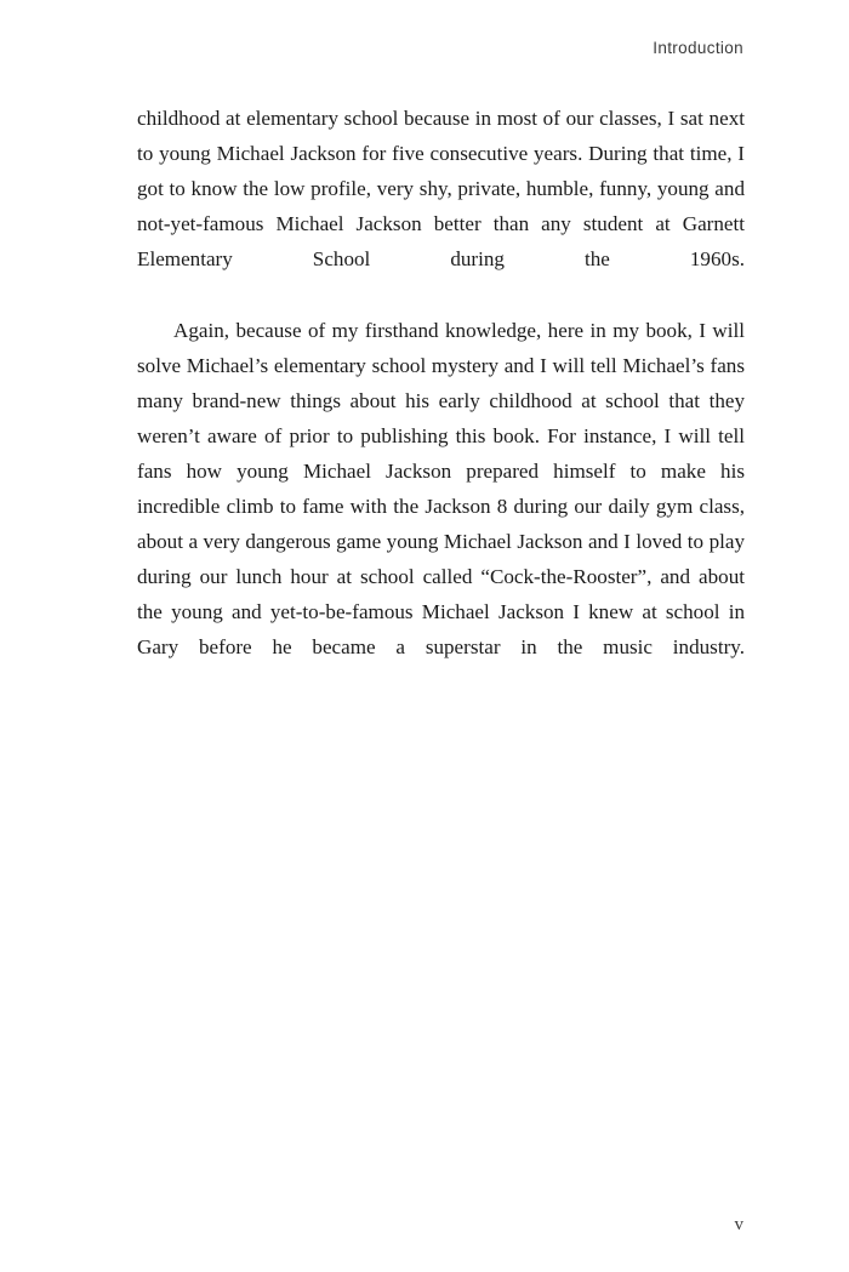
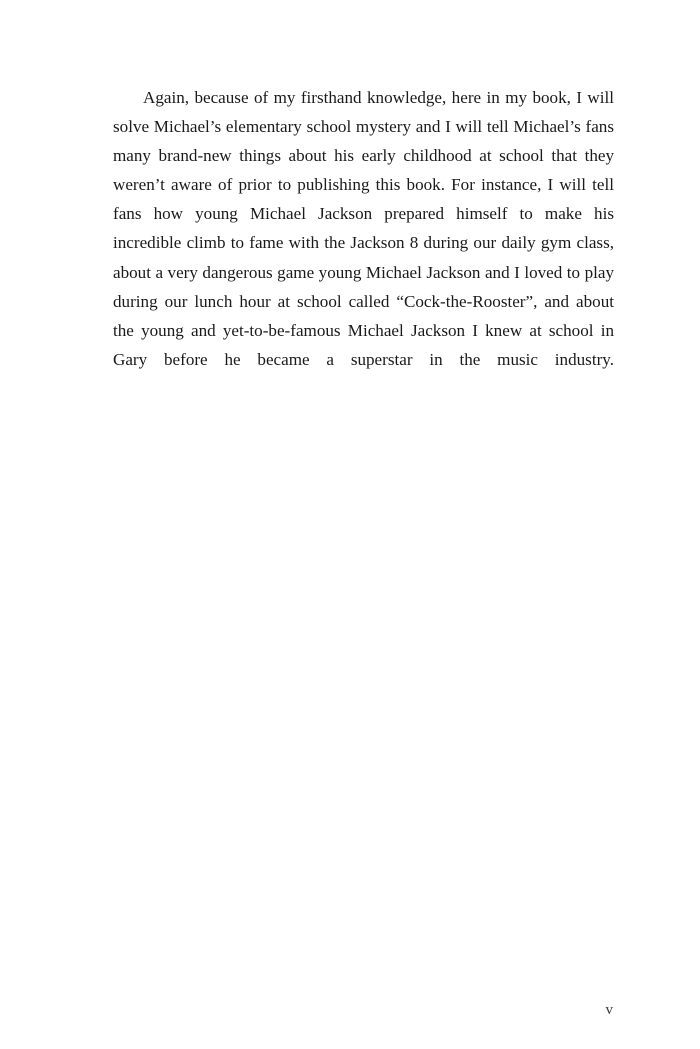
- Introduction
- childhood at elementary school because in most of our classes, I sat next to young Michael Jackson for five consecutive years. During that time, I got to know the low profile, very shy, private, humble, funny, young and not-yet-famous Michael Jackson better than any student at Garnett Elementary School during the 1960s.
  Again, because of my firsthand knowledge, here in my book, I will solve Michael’s elementary school mystery and I will tell Michael’s fans many brand-new things about his early childhood at school that they weren’t aware of prior to publishing this book. For instance, I will tell fans how young Michael Jackson prepared himself to make his incredible climb to fame with the Jackson 8 during our daily gym class, about a very dangerous game young Michael Jackson and I loved to play during our lunch hour at school called “Cock-the-Rooster”, and about the young and yet-to-be-famous Michael Jackson I knew at school in Gary before he became a superstar in the music industry.
  v
